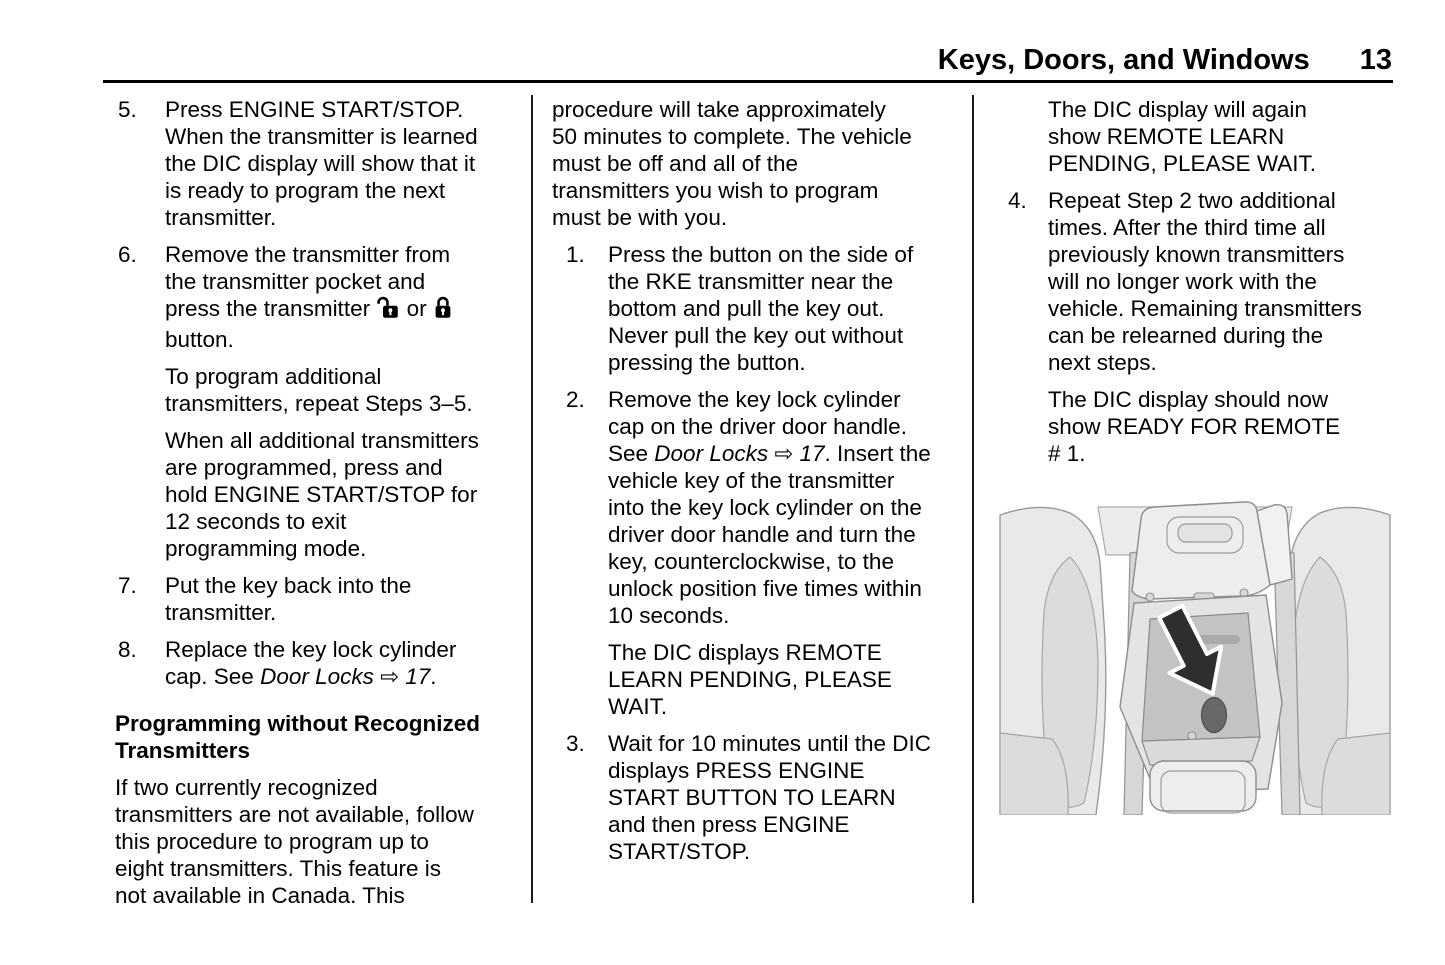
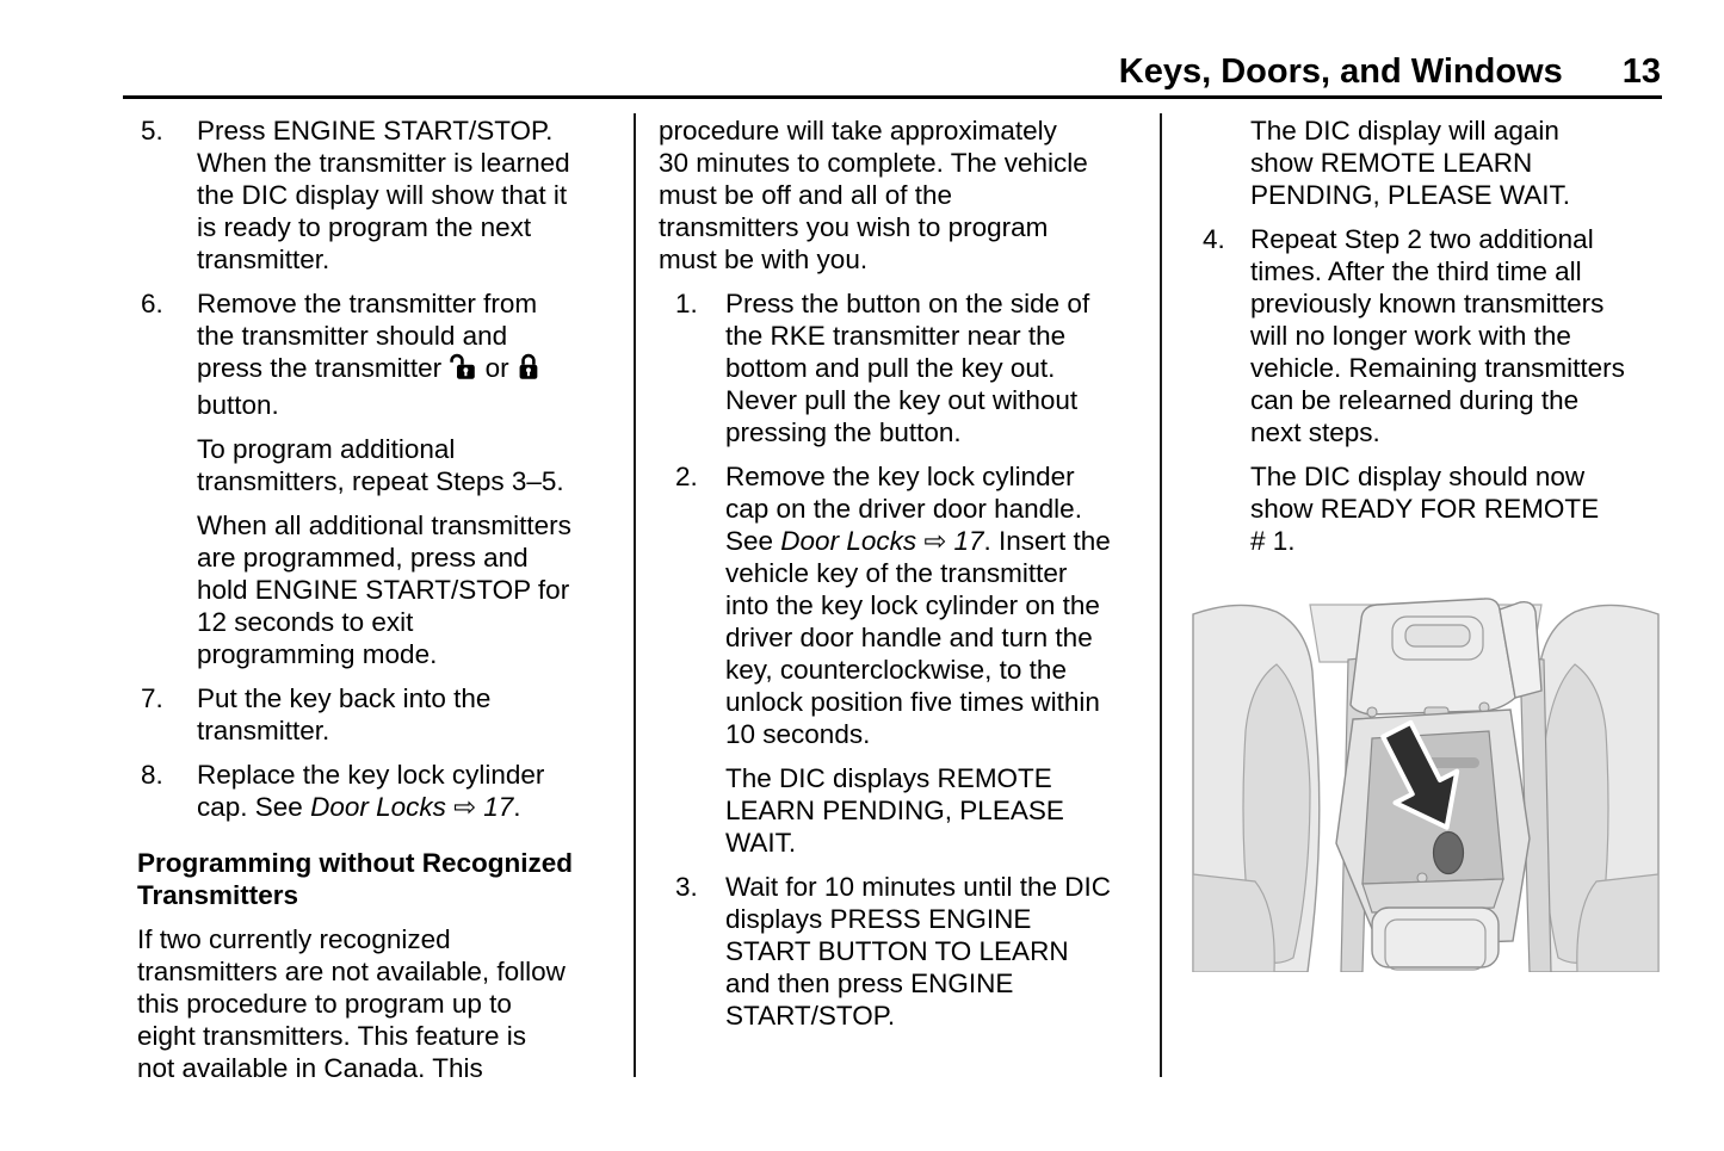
  Keys, Doors, and Windows
  13
  5.
  Press ENGINE START/STOP. When the transmitter is learned the DIC display will show that it is ready to program the next transmitter.
  6.
- Remove the transmitter from the transmitter pocket and press the transmitter or button.
+ Remove the transmitter from the transmitter should and press the transmitter or button.
  To program additional transmitters, repeat Steps 3–5.
  When all additional transmitters are programmed, press and hold ENGINE START/STOP for 12 seconds to exit programming mode.
  7.
  Put the key back into the transmitter.
  8.
  Replace the key lock cylinder cap. See Door Locks ⇨ 17.
  Programming without Recognized Transmitters
  If two currently recognized transmitters are not available, follow this procedure to program up to eight transmitters. This feature is not available in Canada. This
- procedure will take approximately 50 minutes to complete. The vehicle must be off and all of the transmitters you wish to program must be with you.
+ procedure will take approximately 30 minutes to complete. The vehicle must be off and all of the transmitters you wish to program must be with you.
  1.
  Press the button on the side of the RKE transmitter near the bottom and pull the key out. Never pull the key out without pressing the button.
  2.
  Remove the key lock cylinder cap on the driver door handle. See Door Locks ⇨ 17. Insert the vehicle key of the transmitter into the key lock cylinder on the driver door handle and turn the key, counterclockwise, to the unlock position five times within 10 seconds.
  The DIC displays REMOTE LEARN PENDING, PLEASE WAIT.
  3.
  Wait for 10 minutes until the DIC displays PRESS ENGINE START BUTTON TO LEARN and then press ENGINE START/STOP.
  The DIC display will again show REMOTE LEARN PENDING, PLEASE WAIT.
  4.
  Repeat Step 2 two additional times. After the third time all previously known transmitters will no longer work with the vehicle. Remaining transmitters can be relearned during the next steps.
  The DIC display should now show READY FOR REMOTE # 1.
